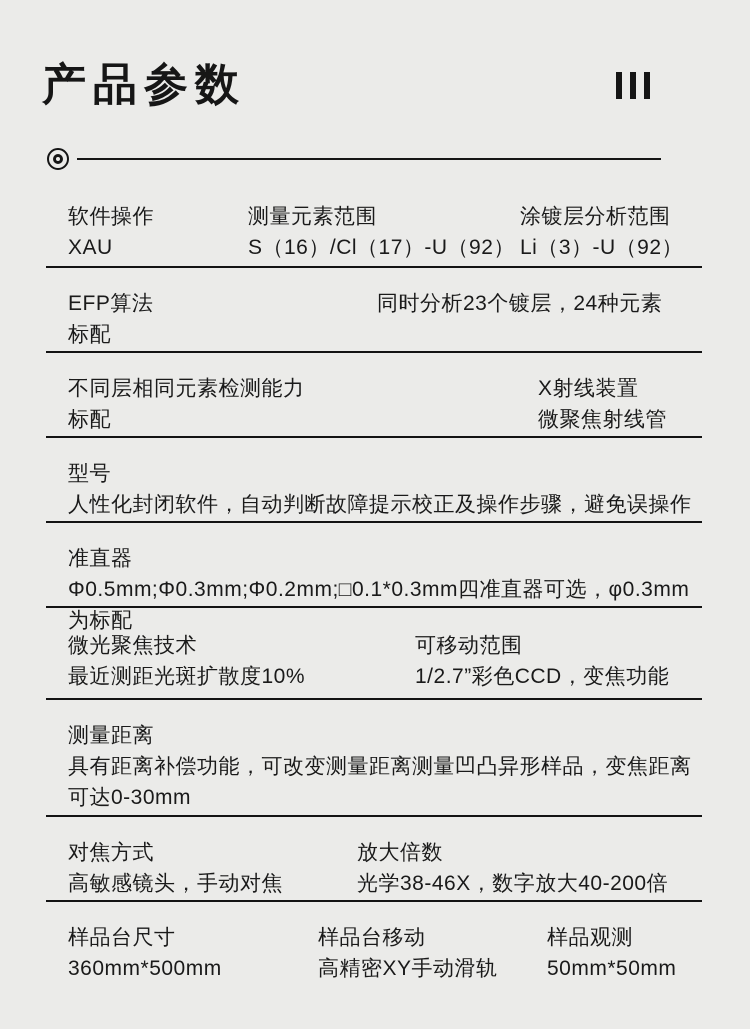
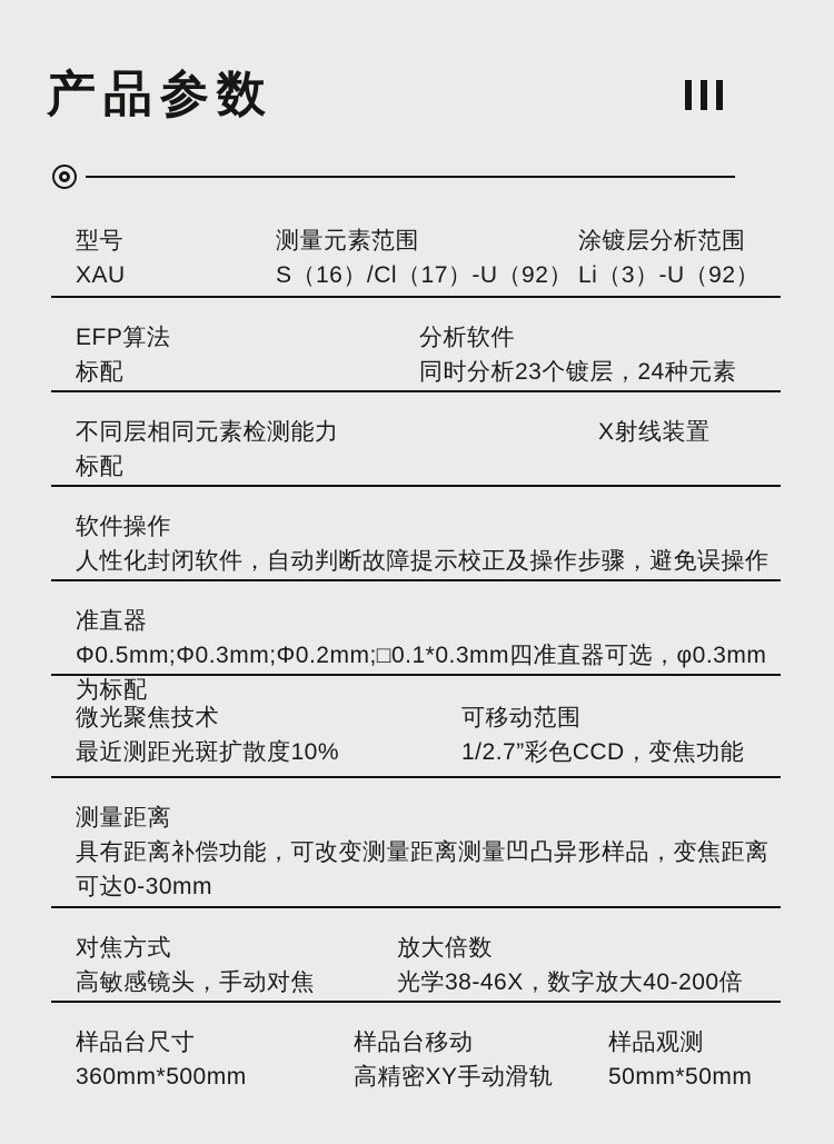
  产品参数
- 软件操作
+ 型号
  XAU
  测量元素范围
  S（16）/Cl（17）-U（92）
  涂镀层分析范围
  Li（3）-U（92）
  EFP算法
  标配
+ 分析软件
  同时分析23个镀层，24种元素
  不同层相同元素检测能力
  标配
  X射线装置
- 微聚焦射线管
- 型号
+ 软件操作
  人性化封闭软件，自动判断故障提示校正及操作步骤，避免误操作
  准直器
  Φ0.5mm;Φ0.3mm;Φ0.2mm;□0.1*0.3mm四准直器可选，φ0.3mm为标配
  微光聚焦技术
  最近测距光斑扩散度10%
  可移动范围
  1/2.7”彩色CCD，变焦功能
  测量距离
  具有距离补偿功能，可改变测量距离测量凹凸异形样品，变焦距离可达0-30mm
  对焦方式
  高敏感镜头，手动对焦
  放大倍数
  光学38-46X，数字放大40-200倍
  样品台尺寸
  360mm*500mm
  样品台移动
  高精密XY手动滑轨
  样品观测
  50mm*50mm
